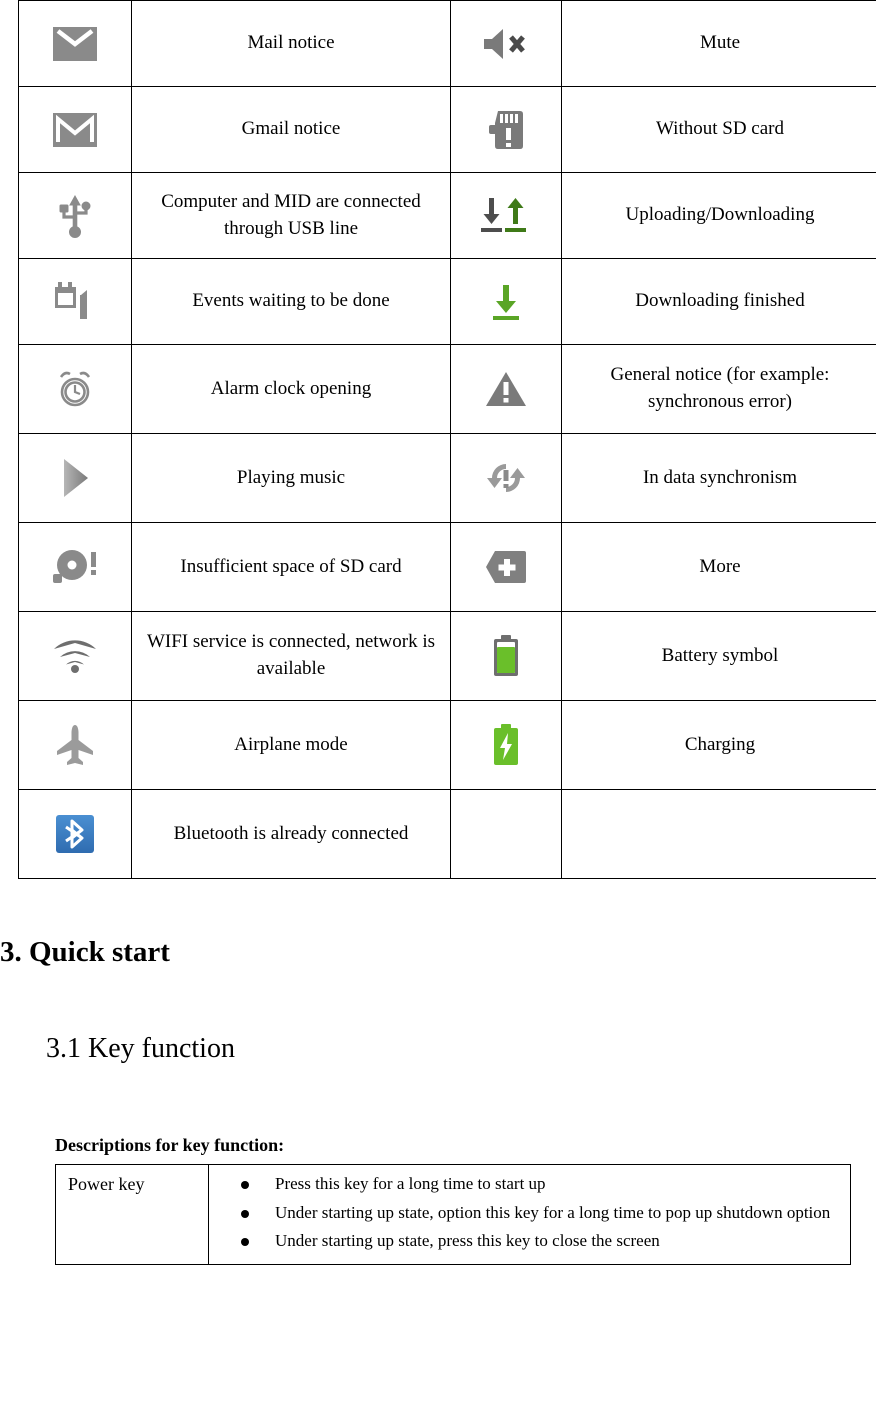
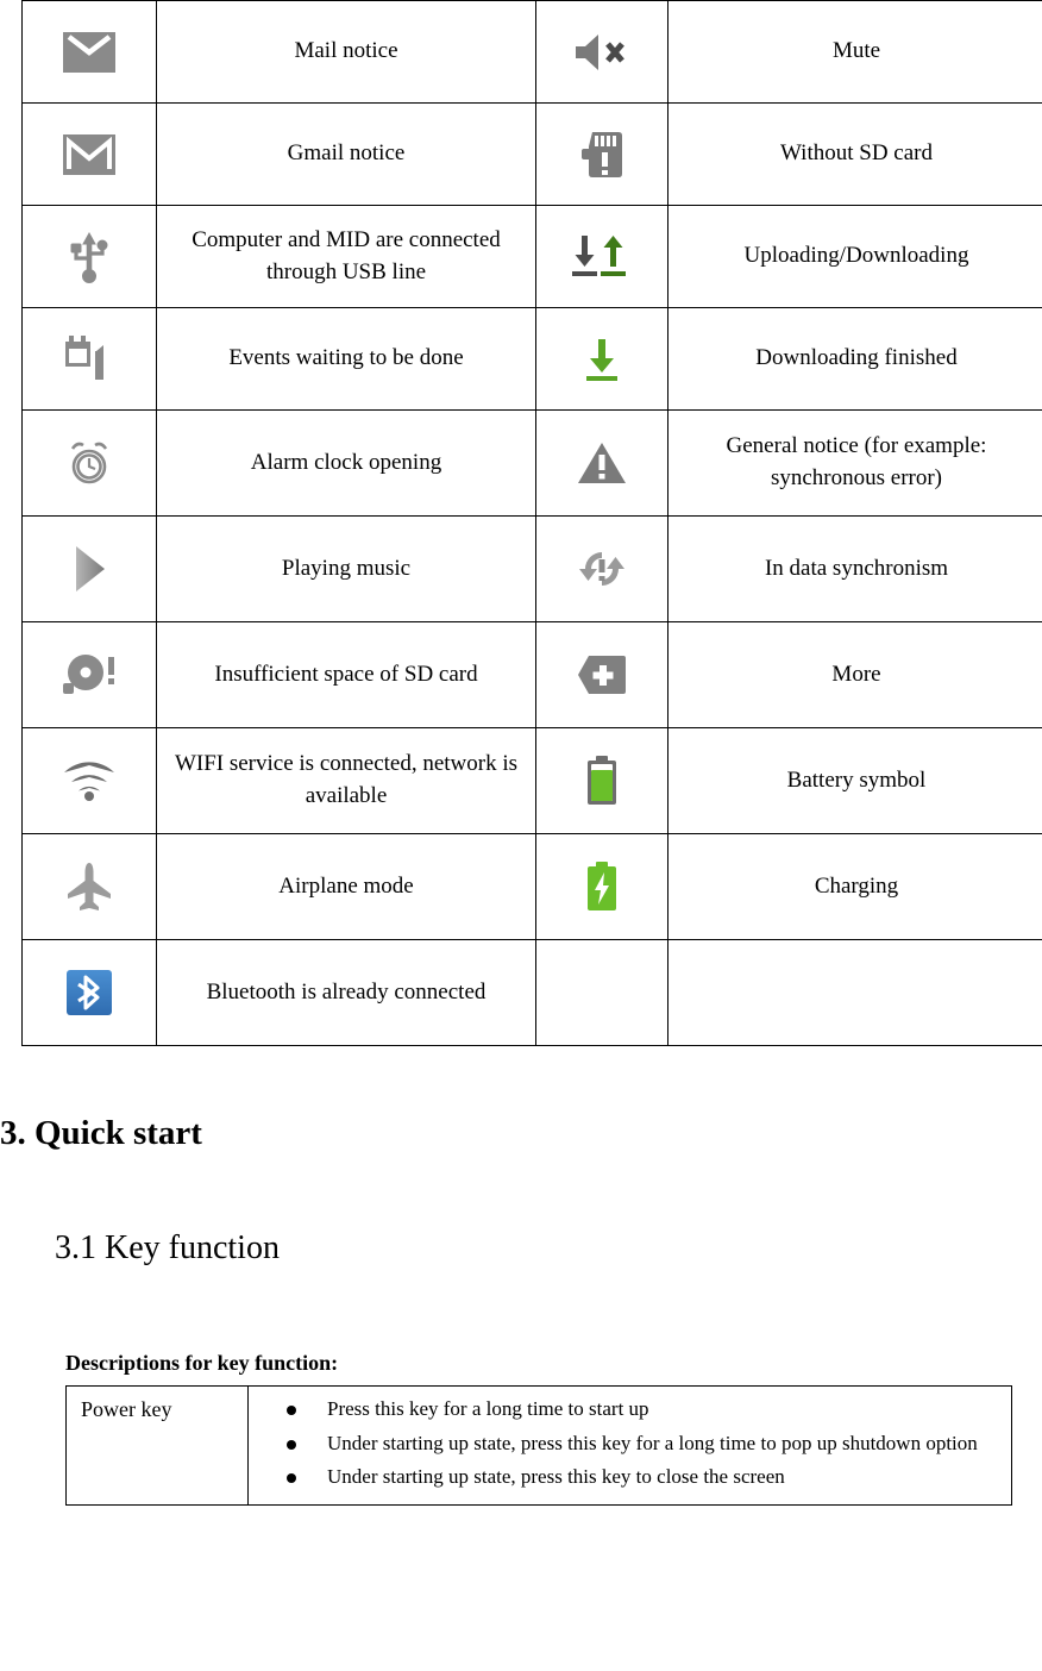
  	Mail notice		Mute
  	Gmail notice		Without SD card
  	Computer and MID are connected through USB line		Uploading/Downloading
  	Events waiting to be done		Downloading finished
  	Alarm clock opening		General notice (for example: synchronous error)
  	Playing music		In data synchronism
  	Insufficient space of SD card		More
  	WIFI service is connected, network is available		Battery symbol
  	Airplane mode		Charging
  	Bluetooth is already connected
  3. Quick start
  3.1 Key function
  Descriptions for key function:
- Power key	Press this key for a long time to start up Under starting up state, option this key for a long time to pop up shutdown option Under starting up state, press this key to close the screen
+ Power key	Press this key for a long time to start up Under starting up state, press this key for a long time to pop up shutdown option Under starting up state, press this key to close the screen
